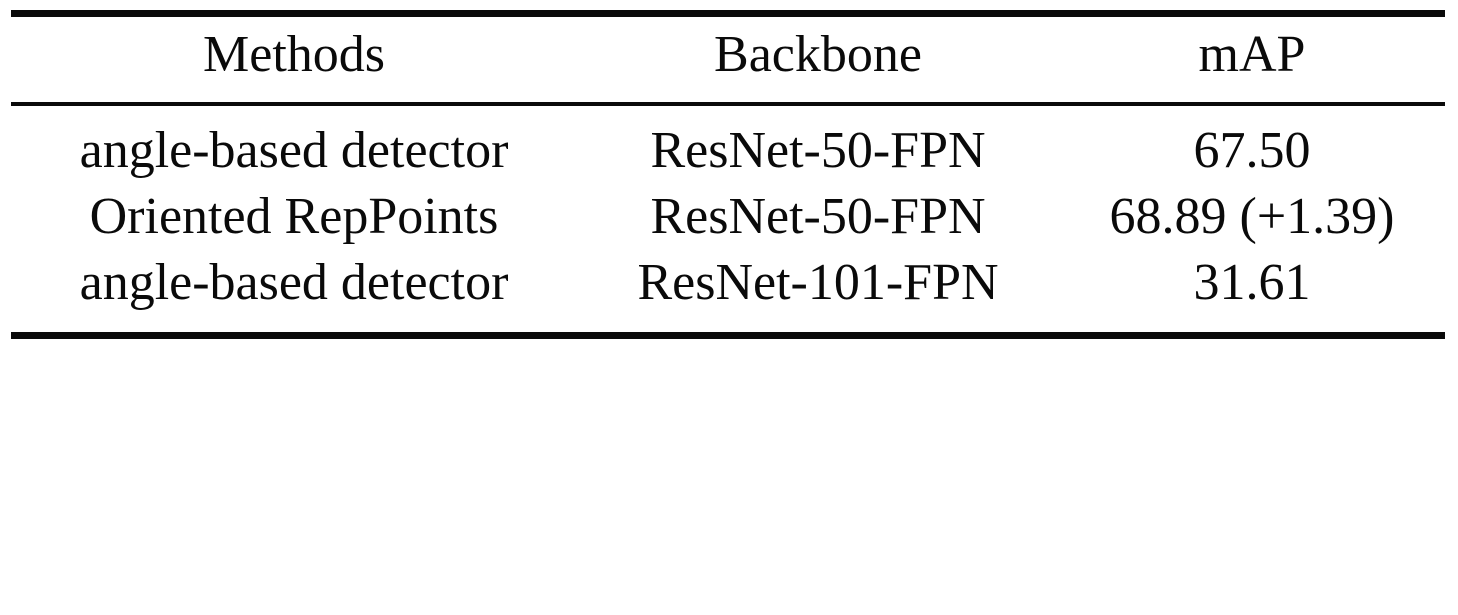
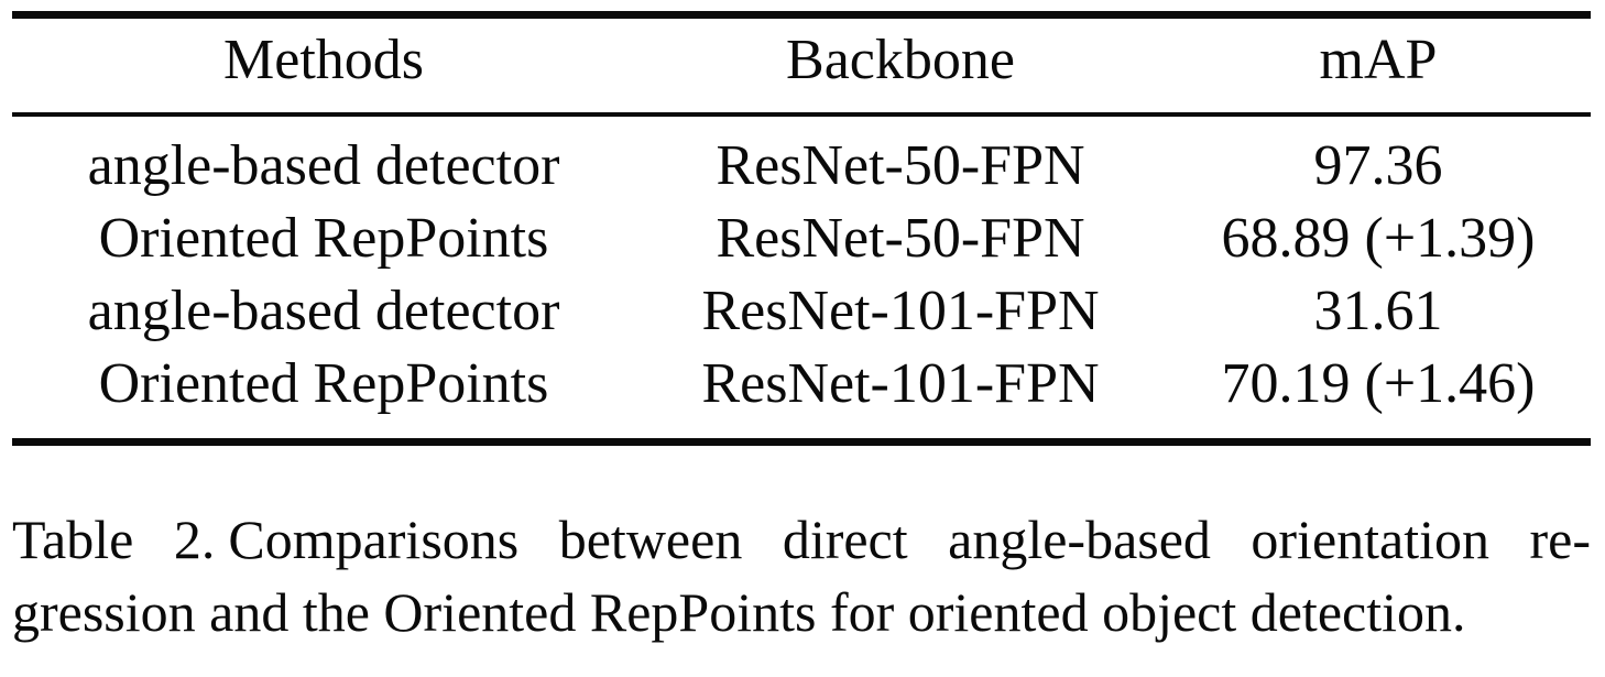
  Methods	Backbone	mAP
- angle-based detector	ResNet-50-FPN	67.50
+ angle-based detector	ResNet-50-FPN	97.36
  Oriented RepPoints	ResNet-50-FPN	68.89 (+1.39)
  angle-based detector	ResNet-101-FPN	31.61
+ Oriented RepPoints	ResNet-101-FPN	70.19 (+1.46)
+ Table 2. Comparisons between direct angle-based orientation re-
+ gression and the Oriented RepPoints for oriented object detection.
